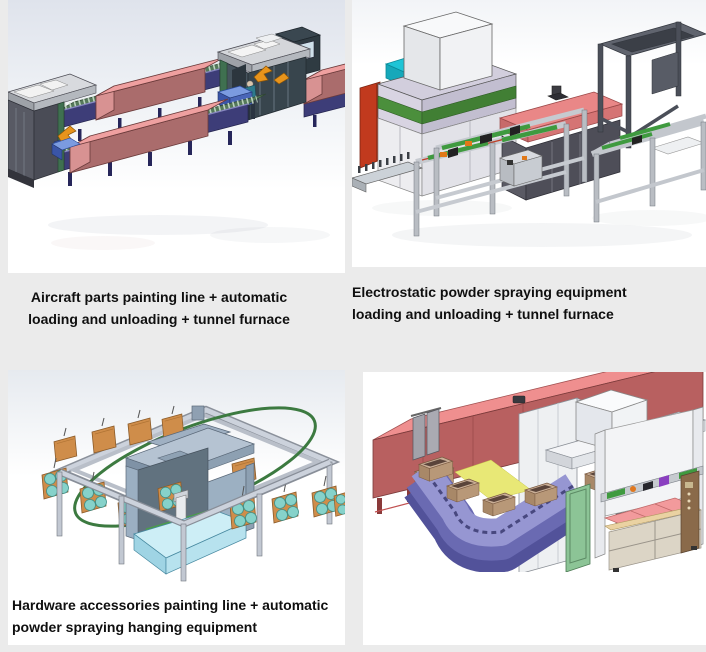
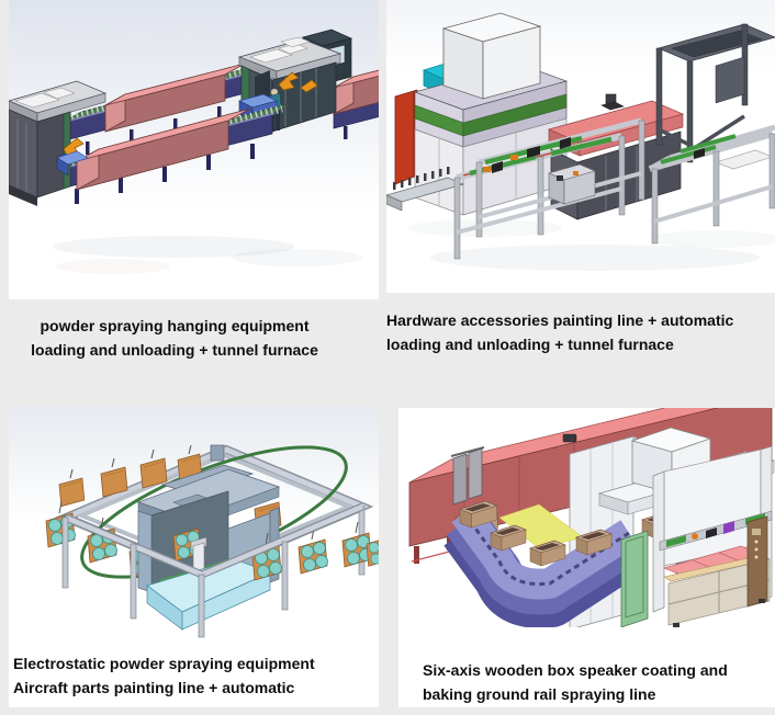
- Aircraft parts painting line + automatic
+ powder spraying hanging equipment
  loading and unloading + tunnel furnace
- Electrostatic powder spraying equipment
+ Hardware accessories painting line + automatic
  loading and unloading + tunnel furnace
- Hardware accessories painting line + automatic
+ Electrostatic powder spraying equipment
- powder spraying hanging equipment
+ Aircraft parts painting line + automatic
+ Six-axis wooden box speaker coating and
+ baking ground rail spraying line
